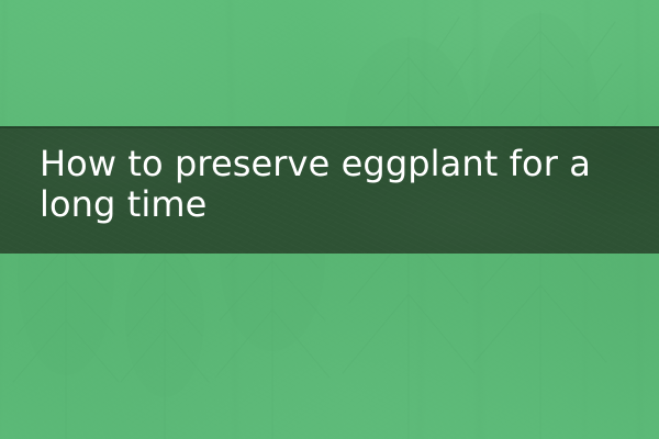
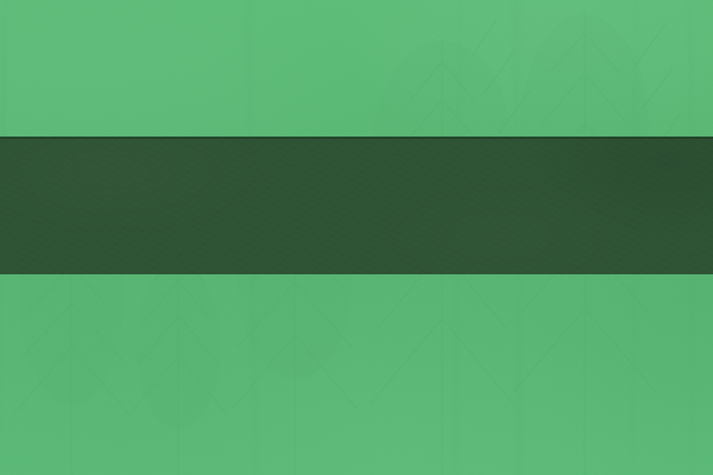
- How to preserve eggplant for a
- long time
